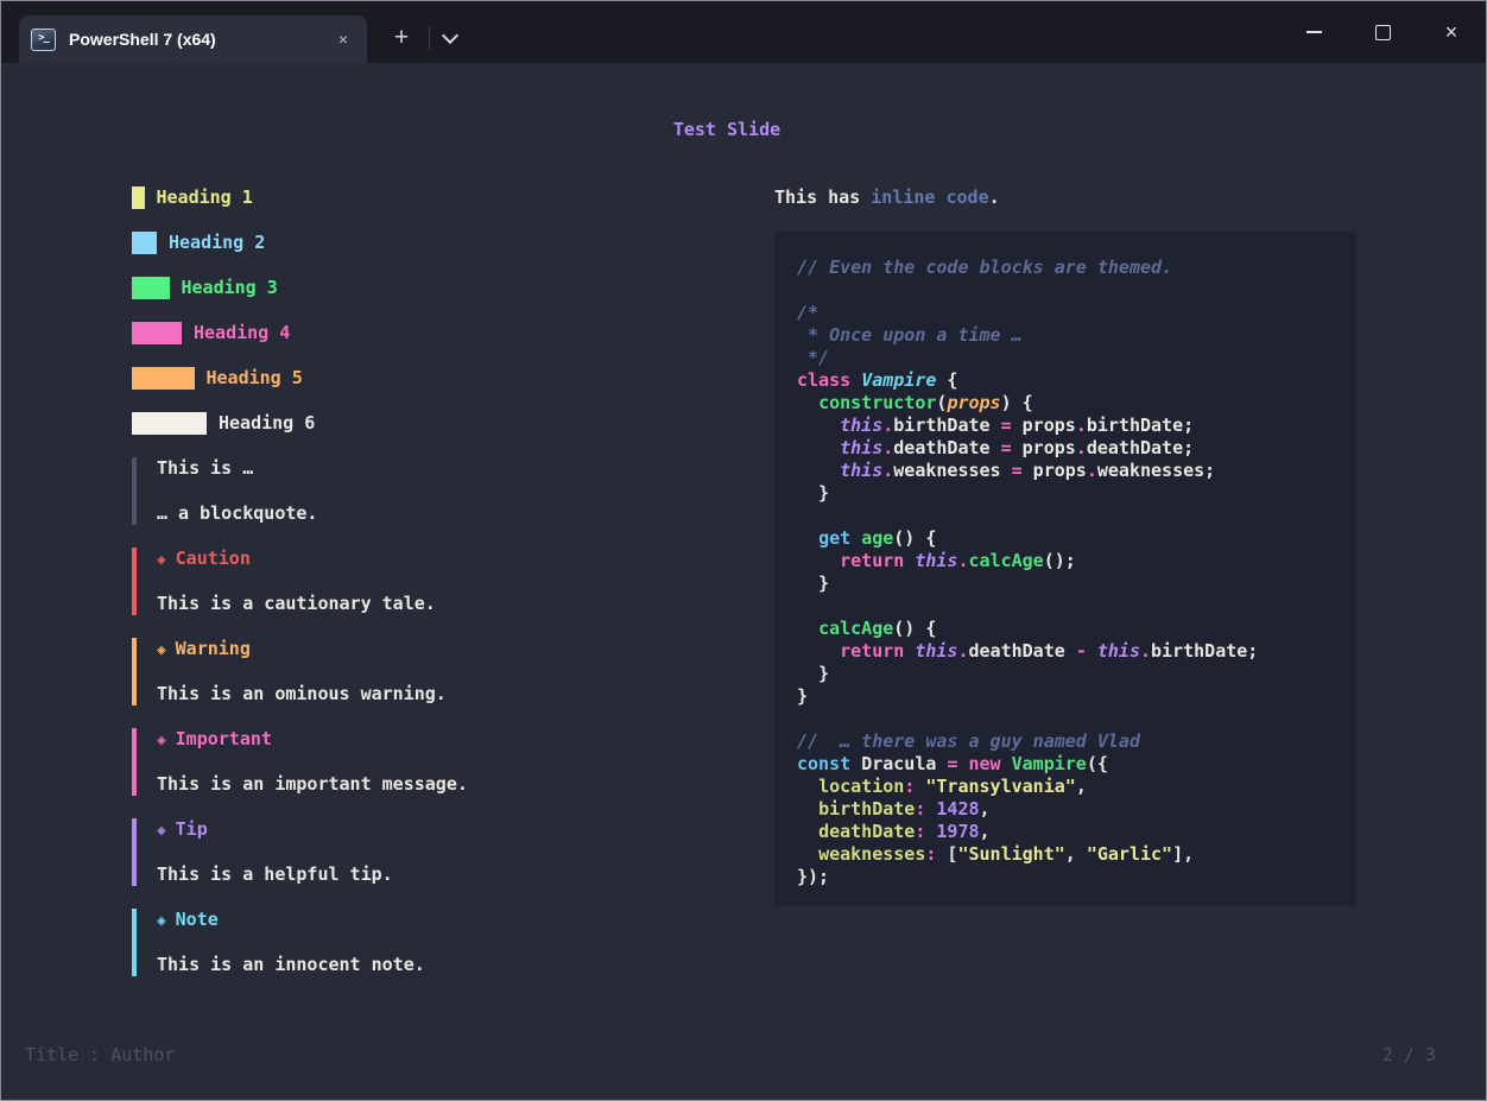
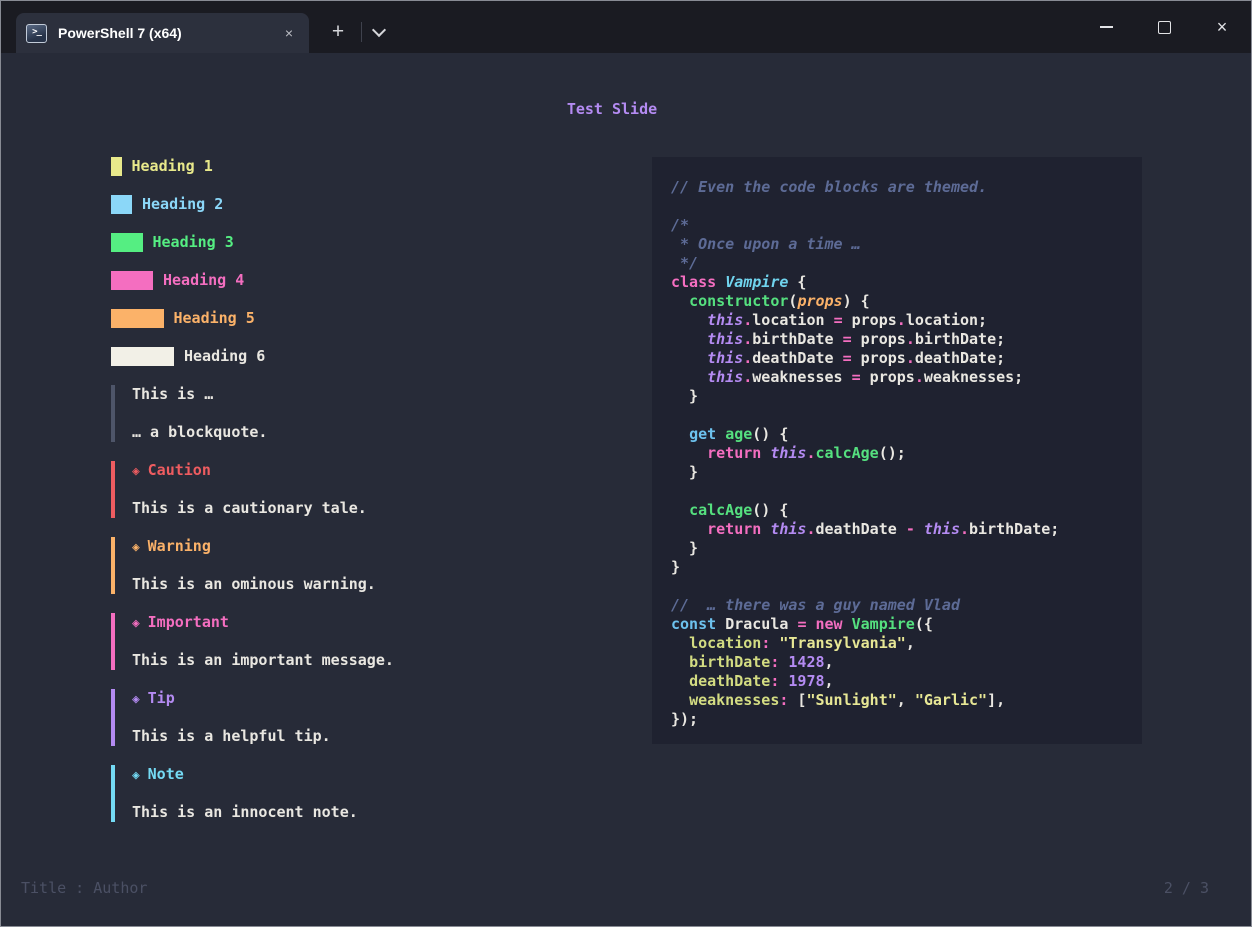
  >_
  PowerShell 7 (x64)
  ×
  +
  ×
  Test Slide
  Heading 1
  Heading 2
  Heading 3
  Heading 4
  Heading 5
  Heading 6
  This is …
  … a blockquote.
  ◈ Caution
  This is a cautionary tale.
  ◈ Warning
  This is an ominous warning.
  ◈ Important
  This is an important message.
  ◈ Tip
  This is a helpful tip.
  ◈ Note
  This is an innocent note.
- This has inline code.
  // Even the code blocks are themed.
  /*
  * Once upon a time …
  */
  class Vampire {
  constructor(props) {
+ this.location = props.location;
  this.birthDate = props.birthDate;
  this.deathDate = props.deathDate;
  this.weaknesses = props.weaknesses;
  }
  get age() {
  return this.calcAge();
  }
  calcAge() {
  return this.deathDate - this.birthDate;
  }
  }
  // … there was a guy named Vlad
  const Dracula = new Vampire({
  location: "Transylvania",
  birthDate: 1428,
  deathDate: 1978,
  weaknesses: ["Sunlight", "Garlic"],
  });
  Title : Author
  2 / 3
